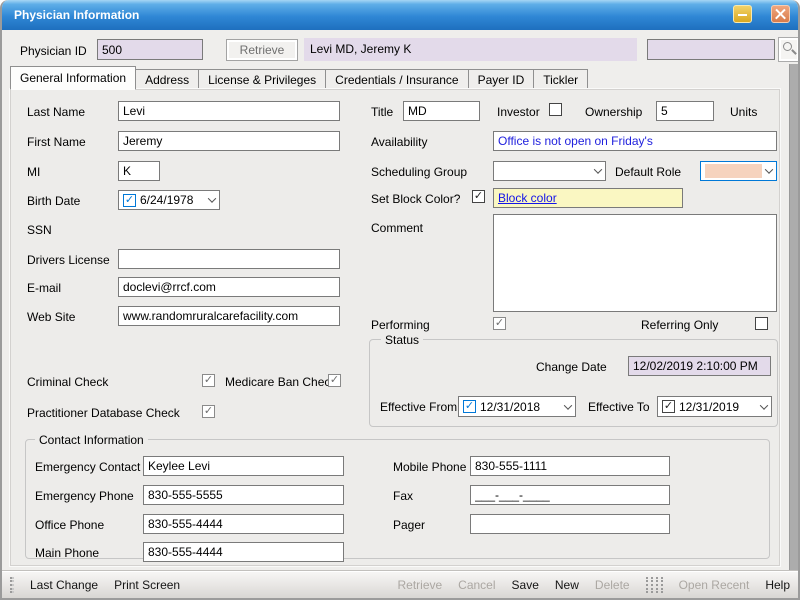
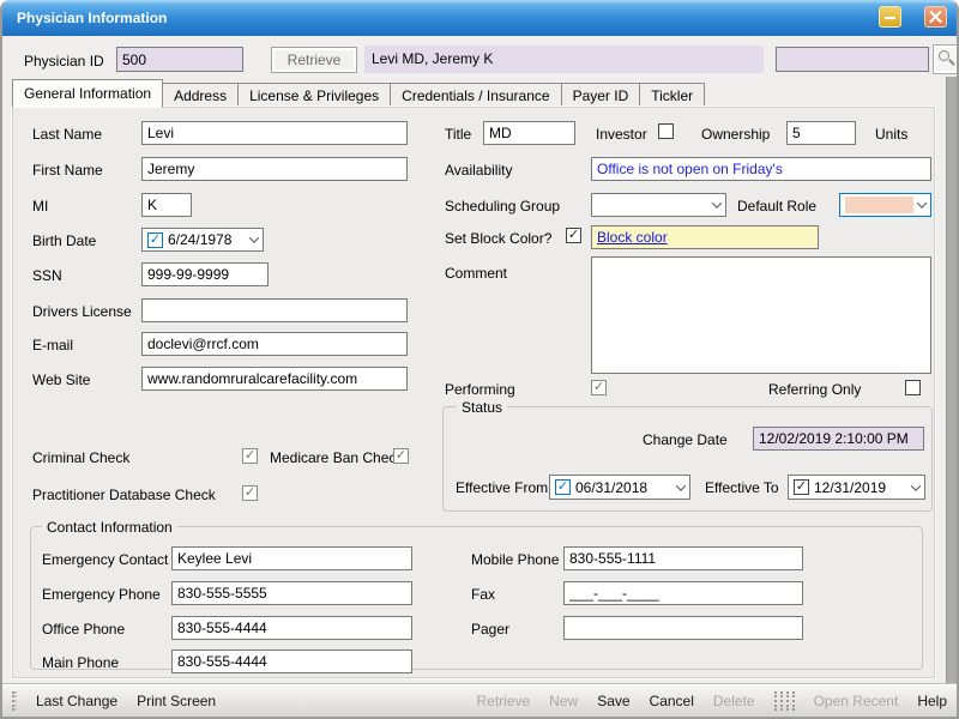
  Physician Information
  Physician ID
  500
  Retrieve
  Levi MD, Jeremy K
  General Information
  Address
  License & Privileges
  Credentials / Insurance
  Payer ID
  Tickler
  Last Name
  Levi
  First Name
  Jeremy
  MI
  K
  Birth Date
  ✓
  6/24/1978
  SSN
+ 999-99-9999
  Drivers License
  E-mail
  doclevi@rrcf.com
  Web Site
  www.randomruralcarefacility.com
  Criminal Check
  ✓
  Medicare Ban Che
  ✓
  Practitioner Database Check
  ✓
  Title
  MD
  Investor
  Ownership
  5
  Units
  Availability
  Office is not open on Friday's
  Scheduling Group
  Default Role
  Set Block Color?
  ✓
  Block color
  Comment
  Performing
  ✓
  Referring Only
  Status
  Change Date
  12/02/2019 2:10:00 PM
  Effective From
  ✓
- 12/31/2018
+ 06/31/2018
  Effective To
  ✓
  12/31/2019
  Contact Information
  Emergency Contact
  Keylee Levi
  Mobile Phone
  830-555-1111
  Emergency Phone
  830-555-5555
  Fax
  ___-___-____
  Office Phone
  830-555-4444
  Pager
  Main Phone
  830-555-4444
  Last Change
  Print Screen
  Retrieve
- Cancel
+ New
  Save
- New
+ Cancel
  Delete
  Open Recent
  Help
